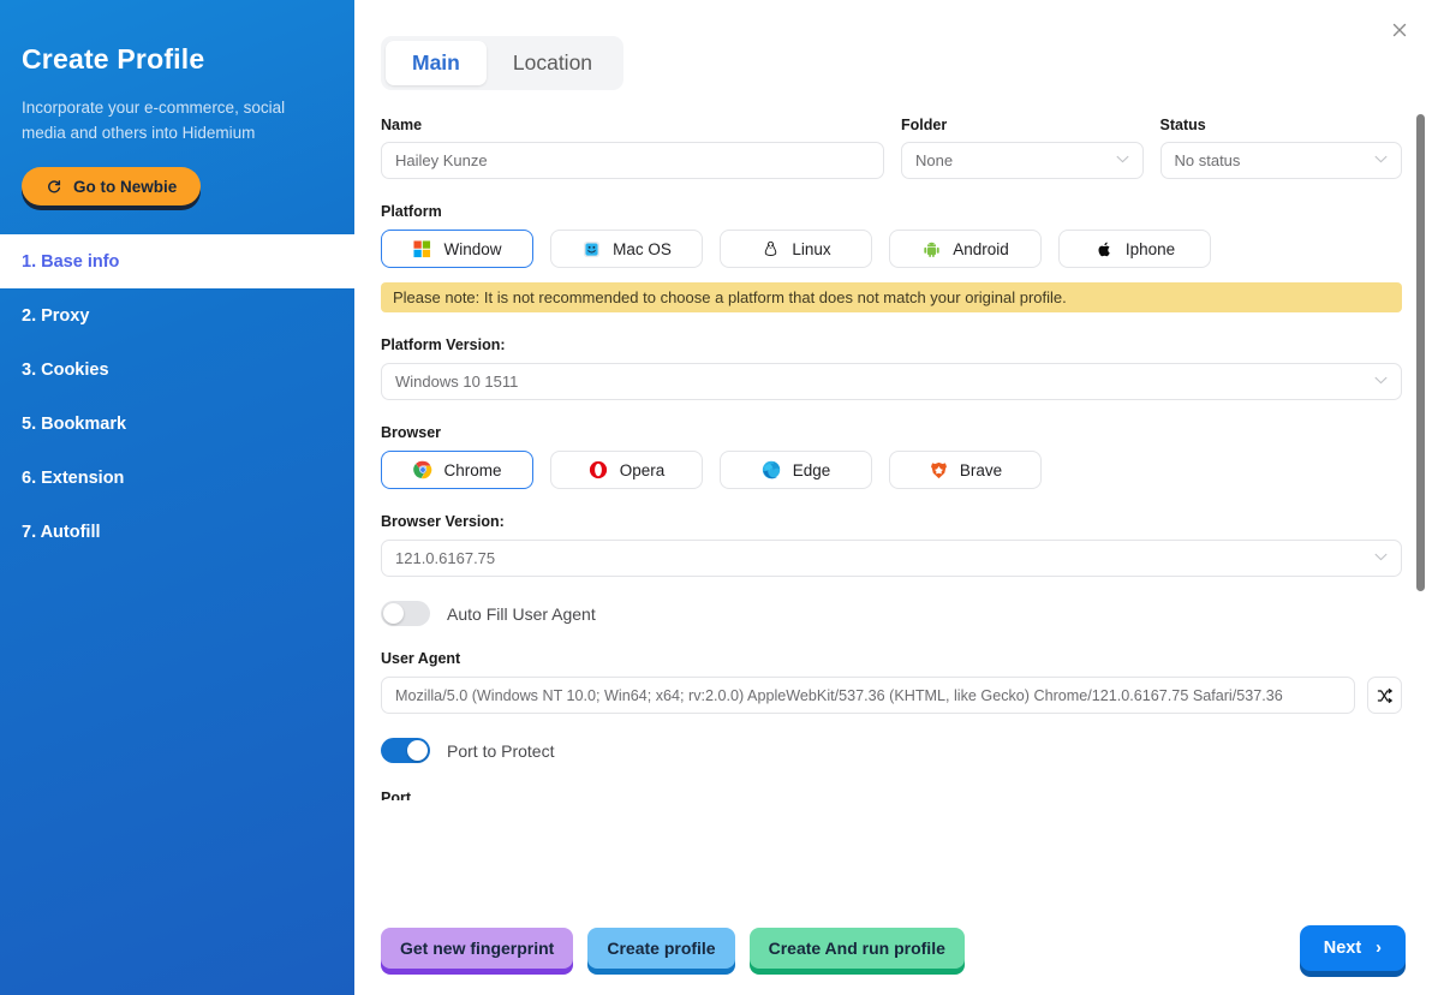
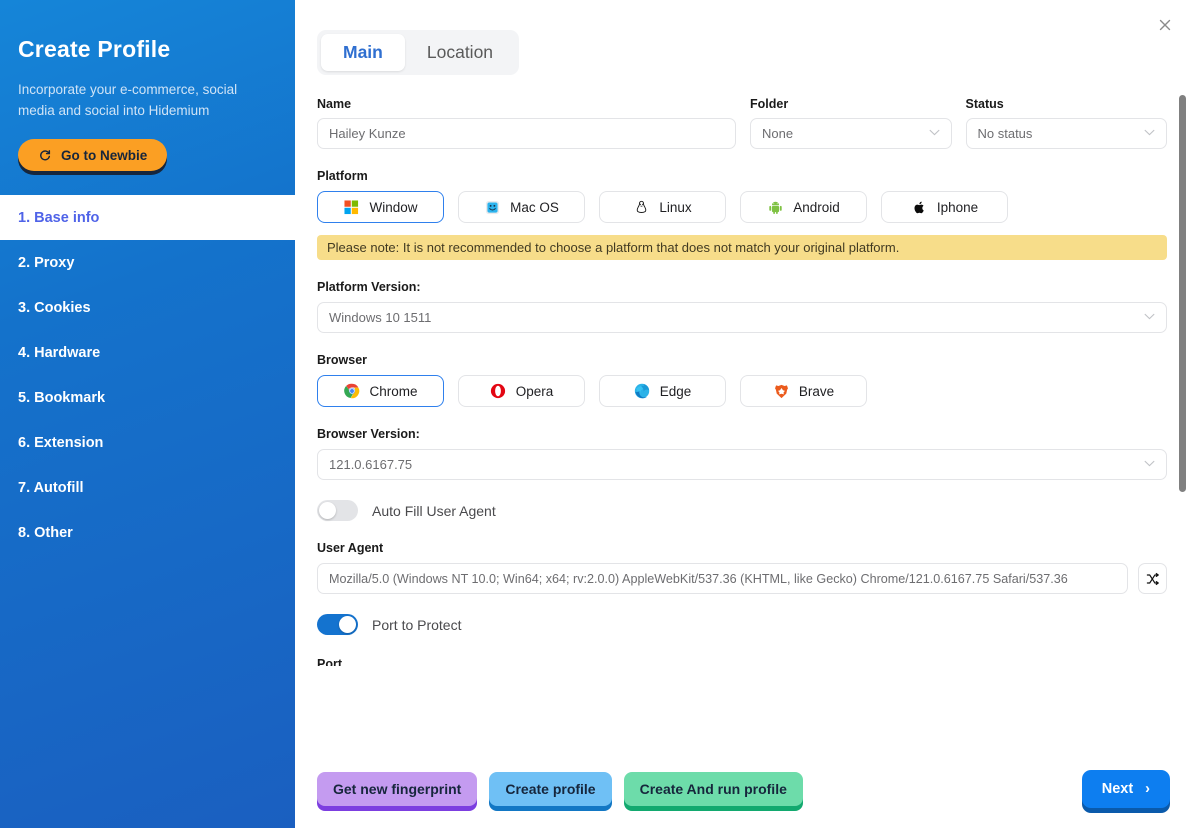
  Create Profile
- Incorporate your e-commerce, social media and others into Hidemium
+ Incorporate your e-commerce, social media and social into Hidemium
  Go to Newbie
  1. Base info
  2. Proxy
  3. Cookies
+ 4. Hardware
  5. Bookmark
  6. Extension
  7. Autofill
+ 8. Other
  Main
  Location
  Name
  Hailey Kunze
  Folder
  None
  Status
  No status
  Platform
  Window
  Mac OS
  Linux
  Android
  Iphone
- Please note: It is not recommended to choose a platform that does not match your original profile.
+ Please note: It is not recommended to choose a platform that does not match your original platform.
  Platform Version:
  Windows 10 1511
  Browser
  Chrome
  Opera
  Edge
  Brave
  Browser Version:
  121.0.6167.75
  Auto Fill User Agent
  User Agent
  Mozilla/5.0 (Windows NT 10.0; Win64; x64; rv:2.0.0) AppleWebKit/537.36 (KHTML, like Gecko) Chrome/121.0.6167.75 Safari/537.36
  Port to Protect
  Port
  Get new fingerprint
  Create profile
  Create And run profile
  Next
  ›
